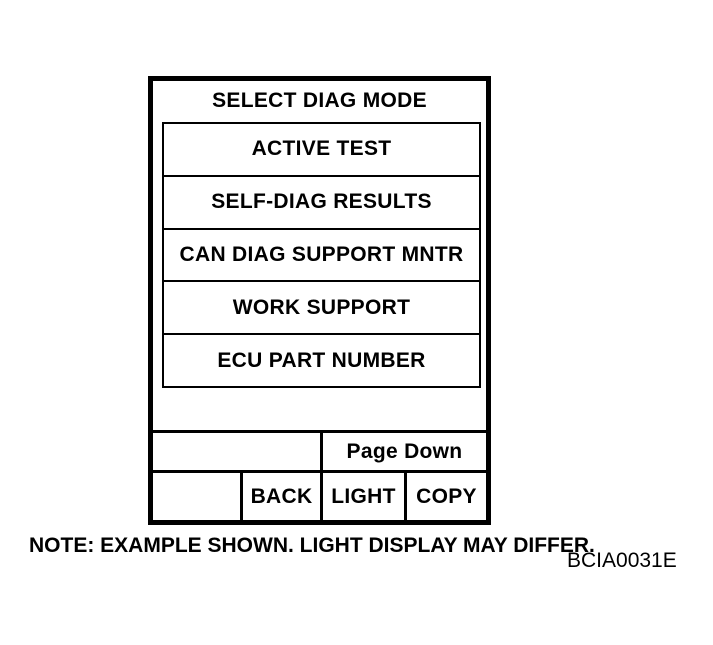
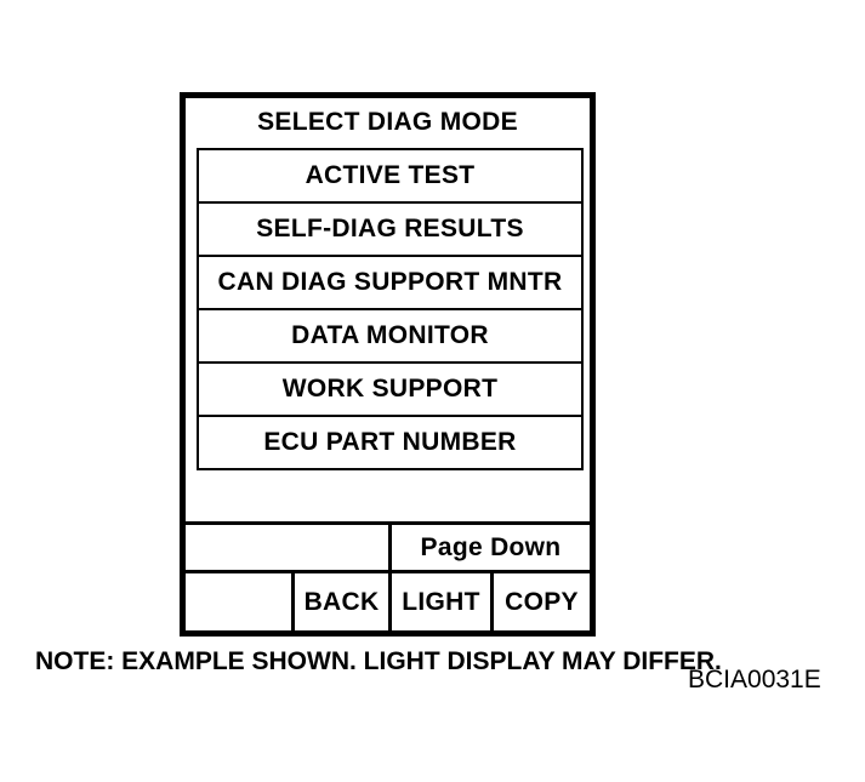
  SELECT DIAG MODE
  ACTIVE TEST
  SELF-DIAG RESULTS
  CAN DIAG SUPPORT MNTR
+ DATA MONITOR
  WORK SUPPORT
  ECU PART NUMBER
  Page Down
  BACK
  LIGHT
  COPY
  NOTE: EXAMPLE SHOWN. LIGHT DISPLAY MAY DIFFER.
  BCIA0031E
